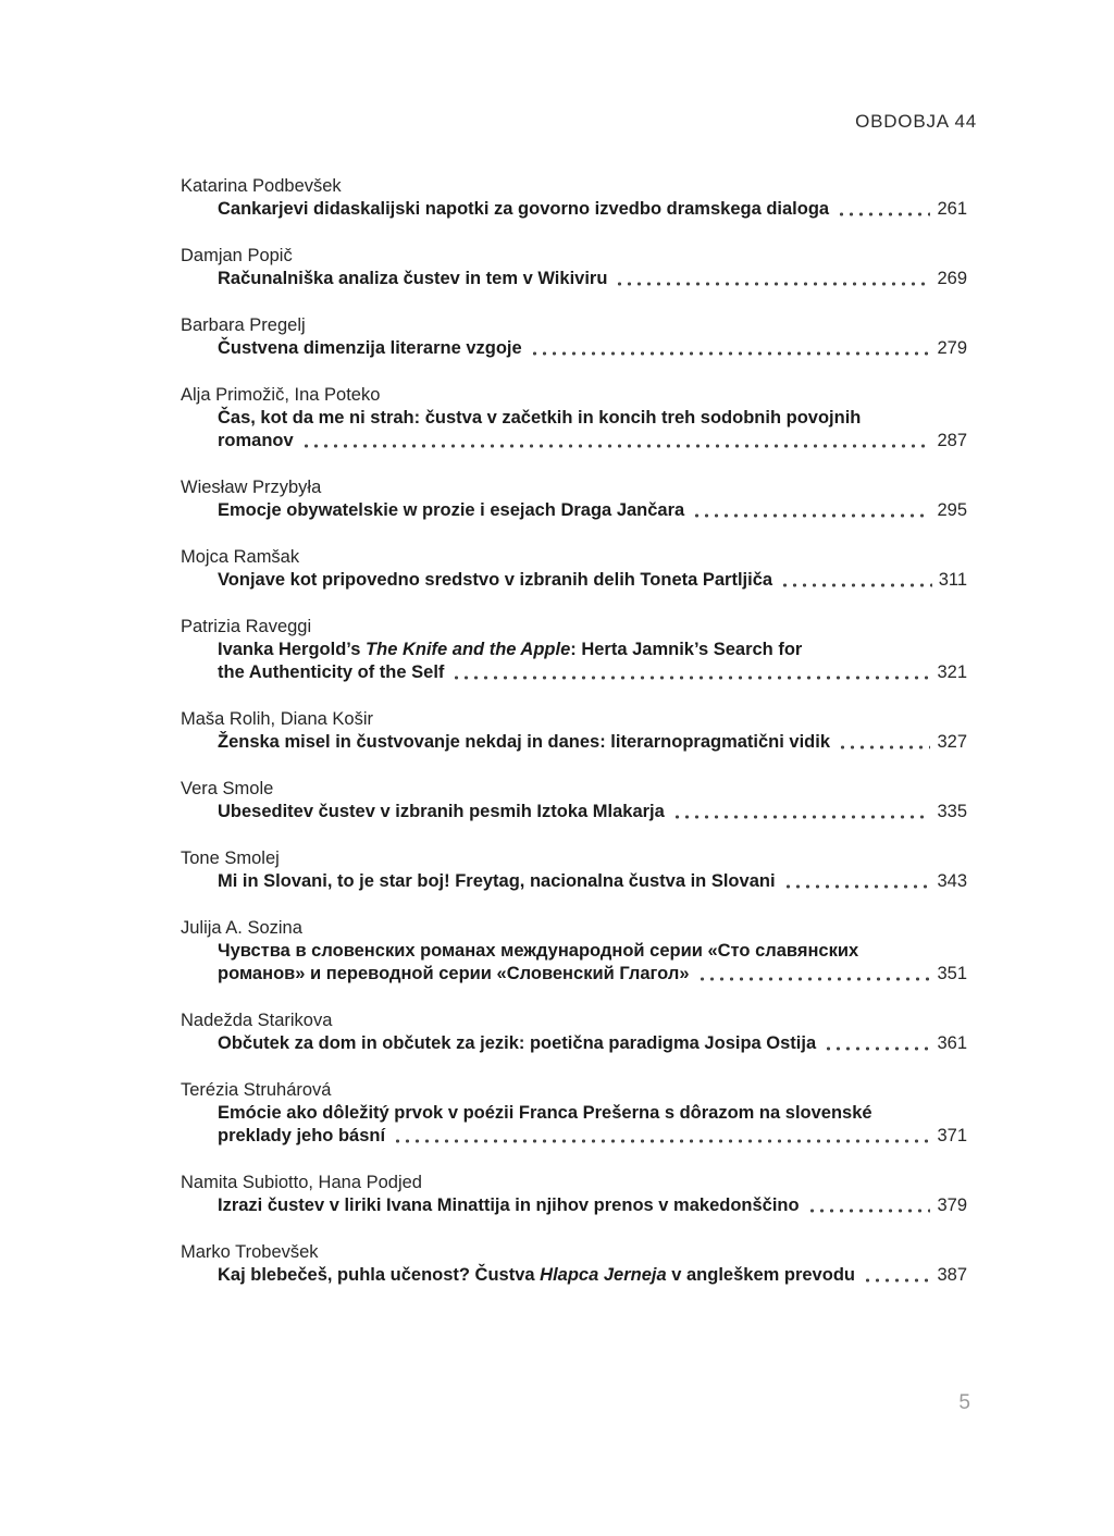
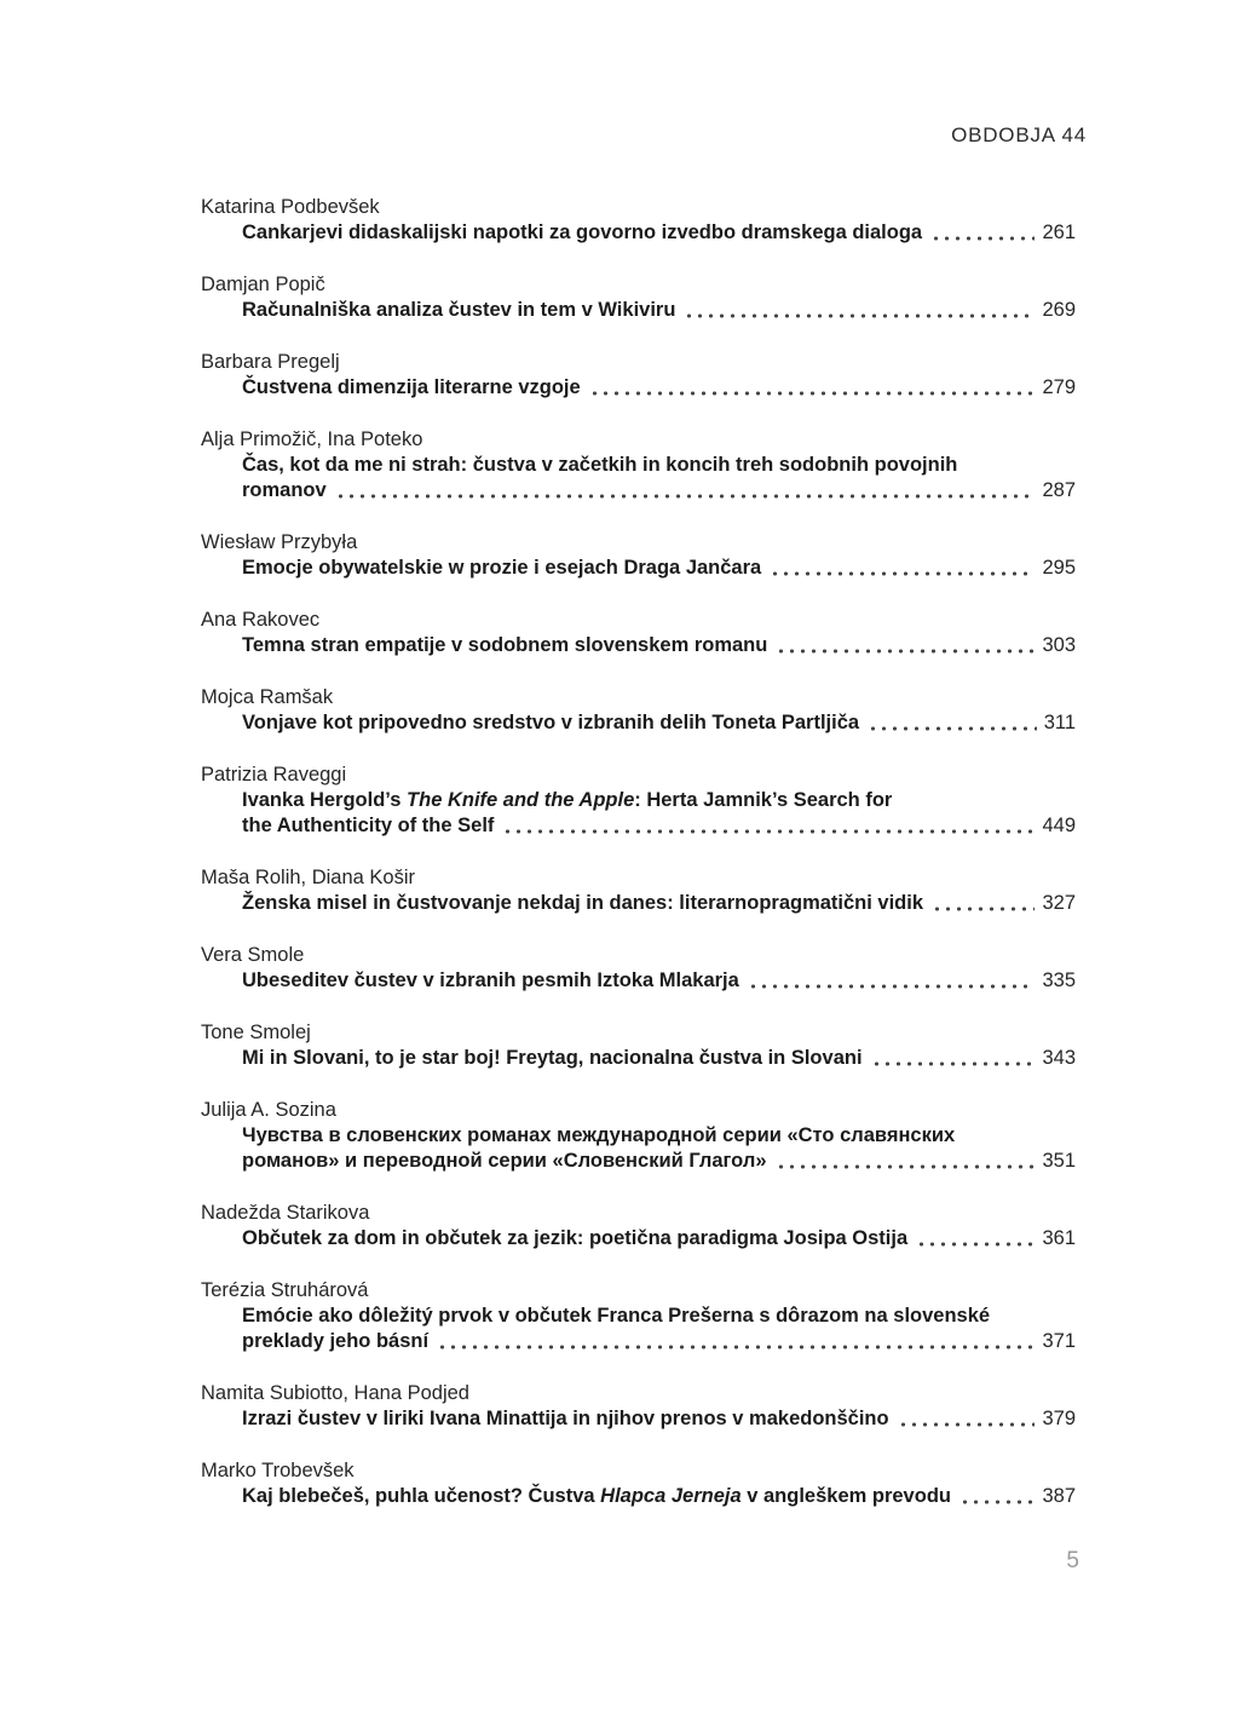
  OBDOBJA 44
  Katarina Podbevšek
  Cankarjevi didaskalijski napotki za govorno izvedbo dramskega dialoga
  261
  Damjan Popič
  Računalniška analiza čustev in tem v Wikiviru
  269
  Barbara Pregelj
  Čustvena dimenzija literarne vzgoje
  279
  Alja Primožič, Ina Poteko
  Čas, kot da me ni strah: čustva v začetkih in koncih treh sodobnih povojnih
  romanov
  287
  Wiesław Przybyła
  Emocje obywatelskie w prozie i esejach Draga Jančara
  295
+ Ana Rakovec
+ Temna stran empatije v sodobnem slovenskem romanu
+ 303
  Mojca Ramšak
  Vonjave kot pripovedno sredstvo v izbranih delih Toneta Partljiča
  311
  Patrizia Raveggi
  Ivanka Hergold’s The Knife and the Apple: Herta Jamnik’s Search for
  the Authenticity of the Self
- 321
+ 449
  Maša Rolih, Diana Košir
  Ženska misel in čustvovanje nekdaj in danes: literarnopragmatični vidik
  327
  Vera Smole
  Ubeseditev čustev v izbranih pesmih Iztoka Mlakarja
  335
  Tone Smolej
  Mi in Slovani, to je star boj! Freytag, nacionalna čustva in Slovani
  343
  Julija A. Sozina
  Чувства в словенских романах международной серии «Сто славянских
  романов» и переводной серии «Словенский Глагол»
  351
  Nadežda Starikova
  Občutek za dom in občutek za jezik: poetična paradigma Josipa Ostija
  361
  Terézia Struhárová
- Emócie ako dôležitý prvok v poézii Franca Prešerna s dôrazom na slovenské
+ Emócie ako dôležitý prvok v občutek Franca Prešerna s dôrazom na slovenské
  preklady jeho básní
  371
  Namita Subiotto, Hana Podjed
  Izrazi čustev v liriki Ivana Minattija in njihov prenos v makedonščino
  379
  Marko Trobevšek
  Kaj blebečeš, puhla učenost? Čustva Hlapca Jerneja v angleškem prevodu
  387
  5
